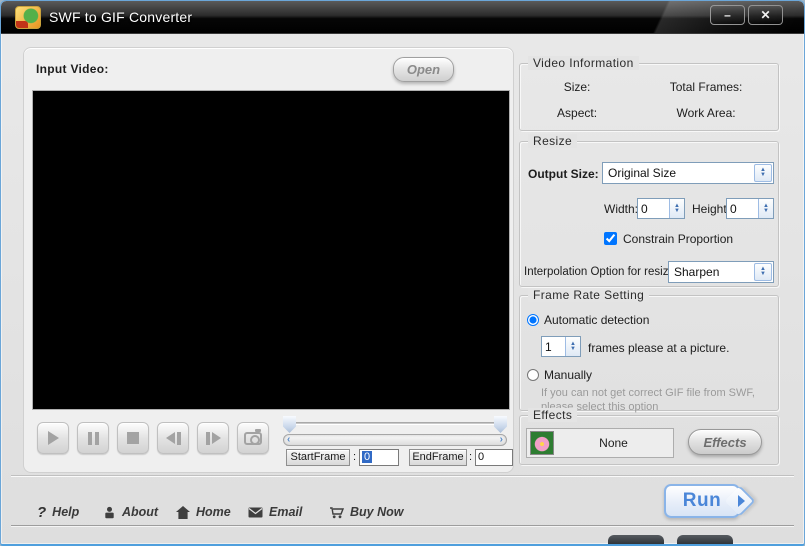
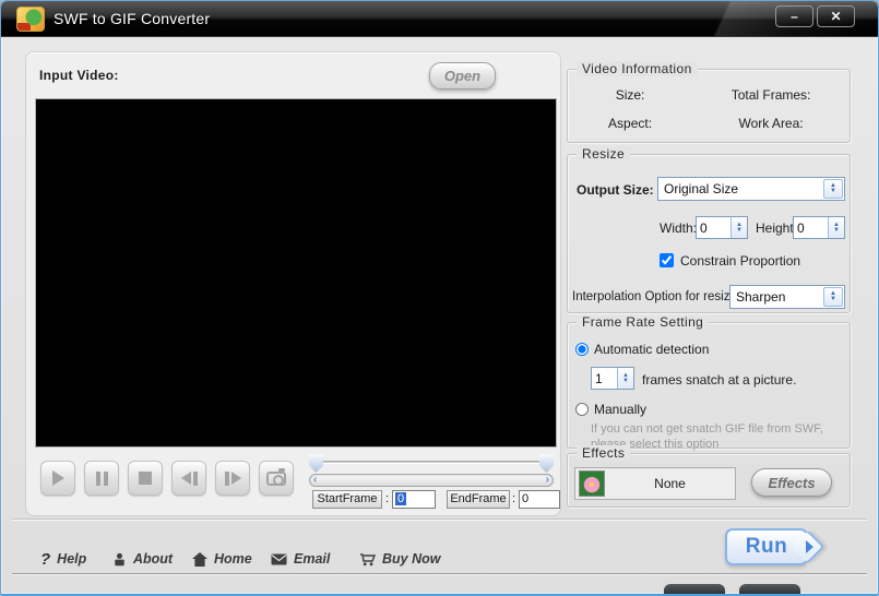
  SWF to GIF Converter
  Input Video:
  Open
  ‹
  ›
  StartFrame
  :
  0
  EndFrame
  :
  0
  Video Information
  Size:
  Total Frames:
  Aspect:
  Work Area:
  Resize
  Output Size:
  Original Size
  Width
  0
  Heigh
  0
  Constrain Proportion
  Interpolation Option for resiz
  Sharpen
  Frame Rate Setting
  Automatic detection
  1
- frames please at a picture.
+ frames snatch at a picture.
  Manually
- If you can not get correct GIF file from SWF,
+ If you can not get snatch GIF file from SWF,
  please select this option
  Effects
  None
  Effects
  ?
  Help
  About
  Home
  Email
  Buy Now
  Run
